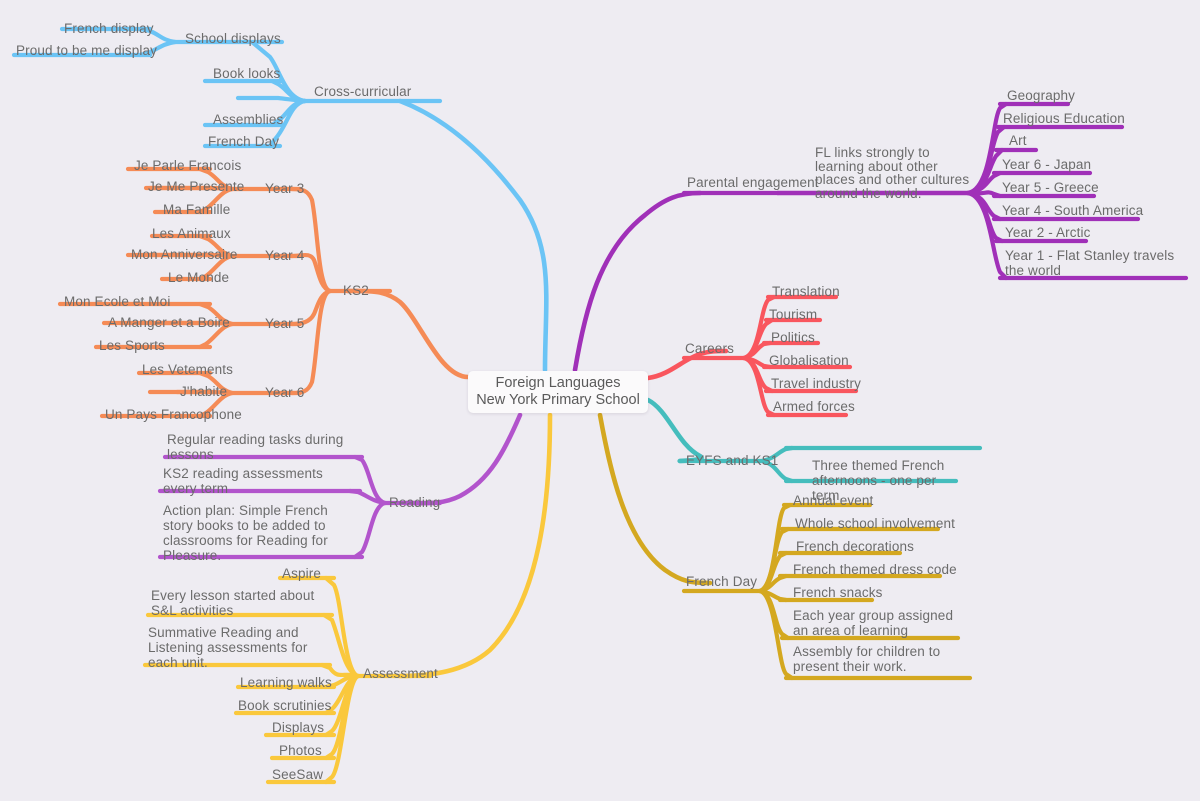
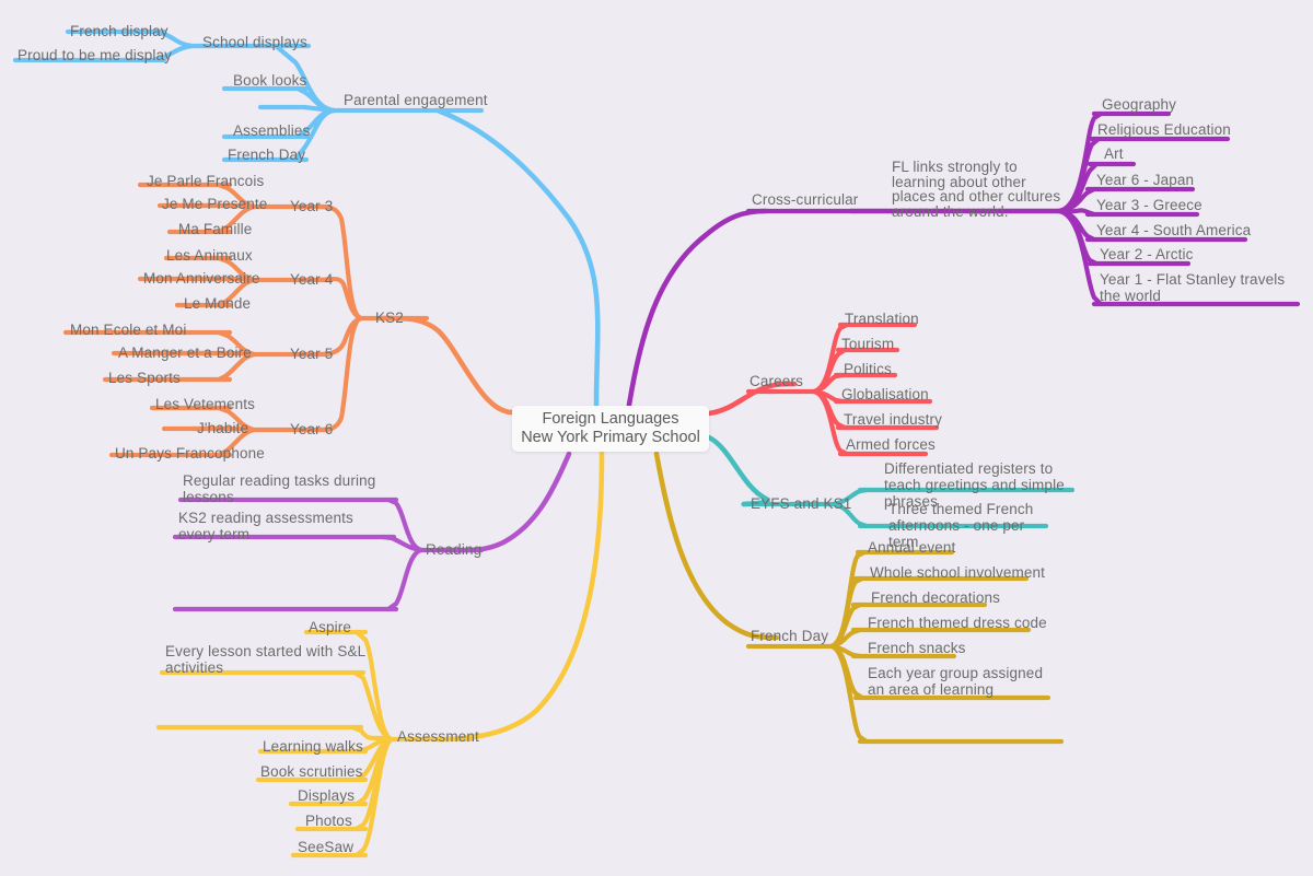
  Foreign Languages
  New York Primary School
- Cross-curricular
+ Parental engagement
  School displays
  French display
  Proud to be me display
  Book looks
  Assemblies
  French Day
  KS2
  Year 3
  Je Parle Francois
  Je Me Presente
  Ma Famille
  Year 4
  Les Animaux
  Mon Anniversaire
  Le Monde
  Year 5
  Mon Ecole et Moi
  A Manger et a Boire
  Les Sports
  Year 6
  Les Vetements
  J'habite
  Un Pays Francophone
  Reading
  Regular reading tasks during lessons
  KS2 reading assessments every term
- Action plan: Simple French story books to be added to classrooms for Reading for Pleasure.
  Assessment
  Aspire
- Every lesson started about S&L activities
+ Every lesson started with S&L activities
- Summative Reading and Listening assessments for each unit.
  Learning walks
  Book scrutinies
  Displays
  Photos
  SeeSaw
- Parental engagement
+ Cross-curricular
  FL links strongly to learning about other places and other cultures around the world.
  Geography
  Religious Education
  Art
  Year 6 - Japan
- Year 5 - Greece
+ Year 3 - Greece
  Year 4 - South America
  Year 2 - Arctic
  Year 1 - Flat Stanley travels the world
  Careers
  Translation
  Tourism
  Politics
  Globalisation
  Travel industry
  Armed forces
  EYFS and KS1
+ Differentiated registers to teach greetings and simple phrases
  Three themed French afternoons - one per term.
  French Day
  Annual event
  Whole school involvement
  French decorations
  French themed dress code
  French snacks
  Each year group assigned an area of learning
- Assembly for children to present their work.
